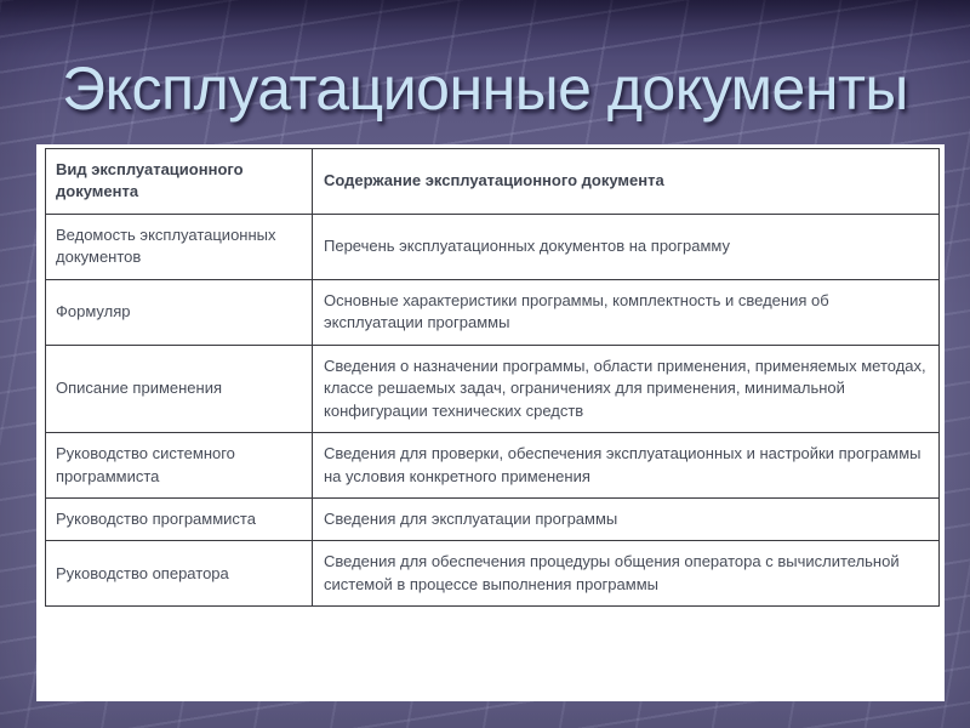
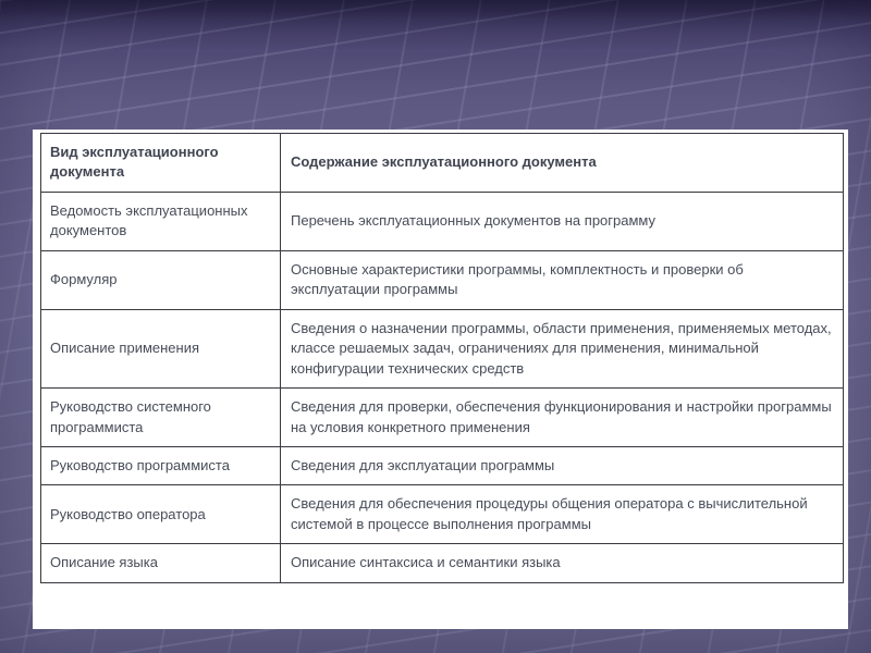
- Эксплуатационные документы
  Вид эксплуатационного документа	Содержание эксплуатационного документа
  Ведомость эксплуатационных документов	Перечень эксплуатационных документов на программу
- Формуляр	Основные характеристики программы, комплектность и сведения об эксплуатации программы
+ Формуляр	Основные характеристики программы, комплектность и проверки об эксплуатации программы
  Описание применения	Сведения о назначении программы, области применения, применяемых методах, классе решаемых задач, ограничениях для применения, минимальной конфигурации технических средств
- Руководство системного программиста	Сведения для проверки, обеспечения эксплуатационных и настройки программы на условия конкретного применения
+ Руководство системного программиста	Сведения для проверки, обеспечения функционирования и настройки программы на условия конкретного применения
  Руководство программиста	Сведения для эксплуатации программы
  Руководство оператора	Сведения для обеспечения процедуры общения оператора с вычислительной системой в процессе выполнения программы
+ Описание языка	Описание синтаксиса и семантики языка
